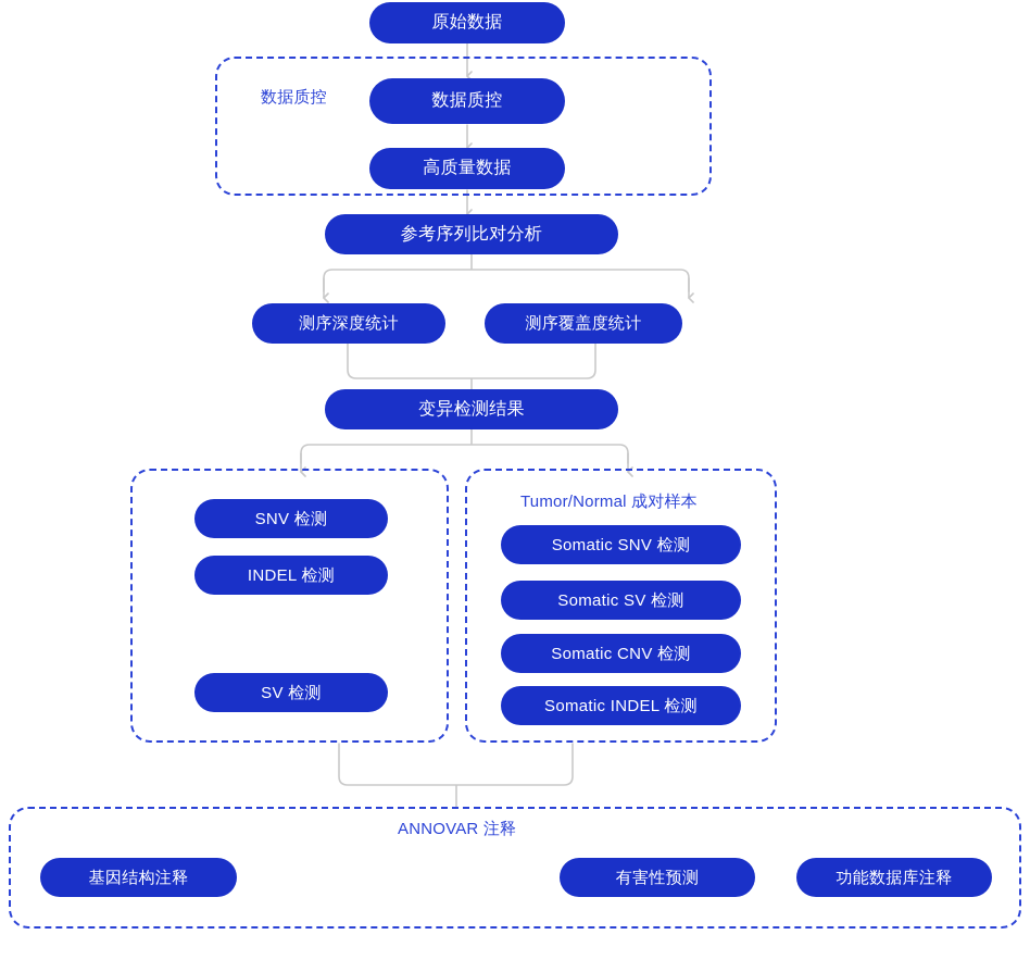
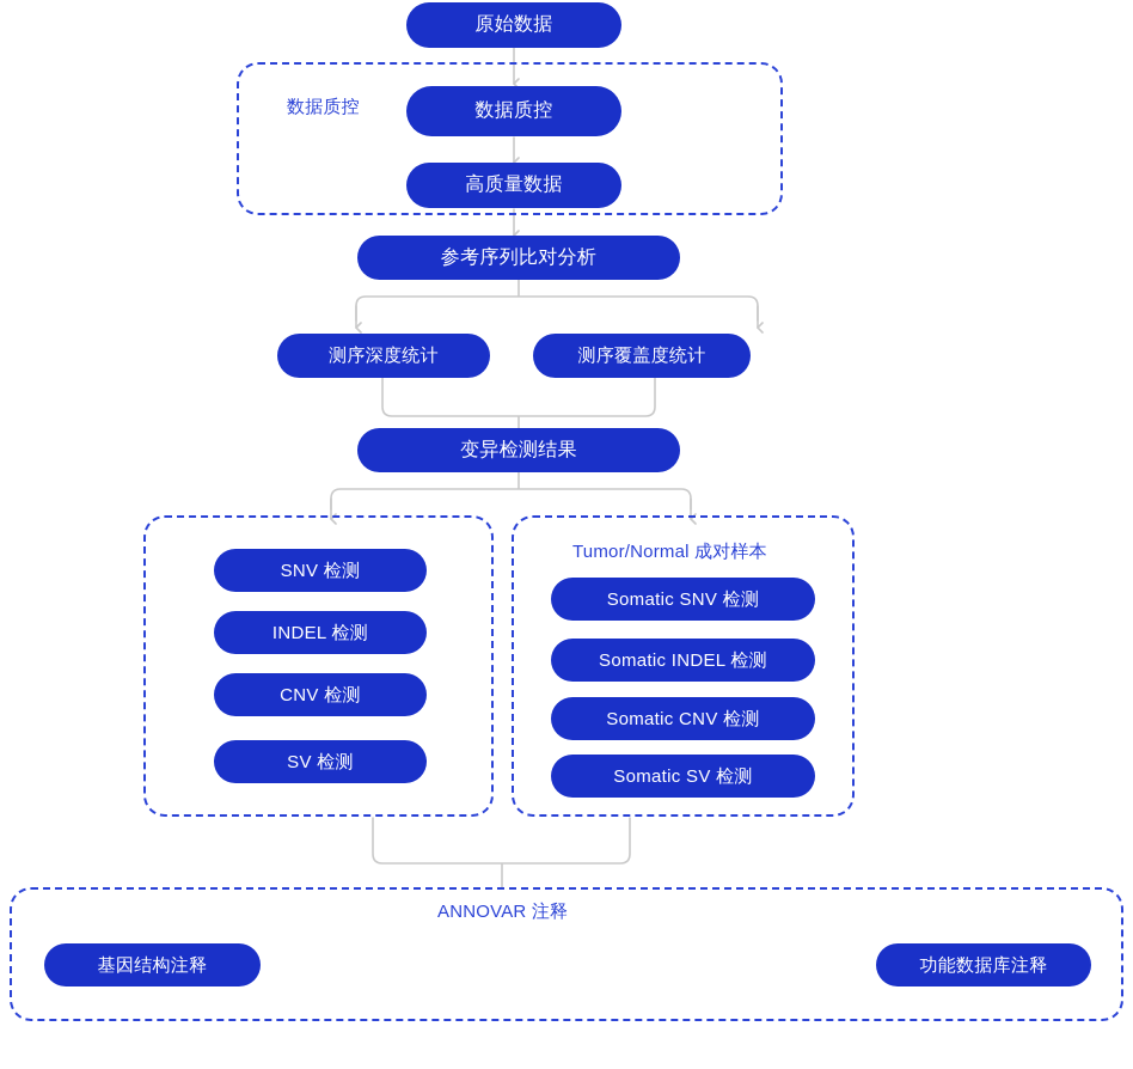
  数据质控
  原始数据
  数据质控
  高质量数据
  参考序列比对分析
  测序深度统计
  测序覆盖度统计
  变异检测结果
  SNV 检测
  INDEL 检测
+ CNV 检测
  SV 检测
  Tumor/Normal 成对样本
  Somatic SNV 检测
- Somatic SV 检测
+ Somatic INDEL 检测
  Somatic CNV 检测
- Somatic INDEL 检测
+ Somatic SV 检测
  ANNOVAR 注释
  基因结构注释
- 有害性预测
  功能数据库注释
